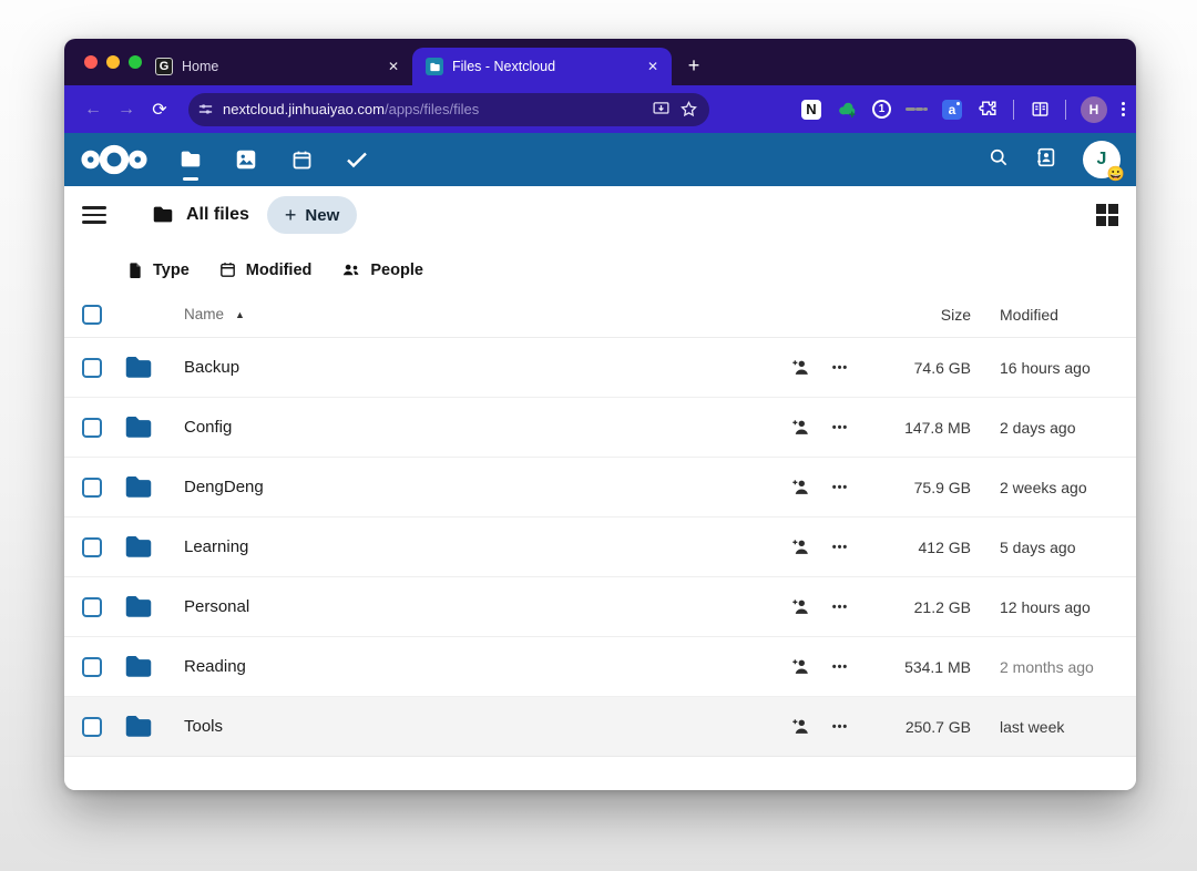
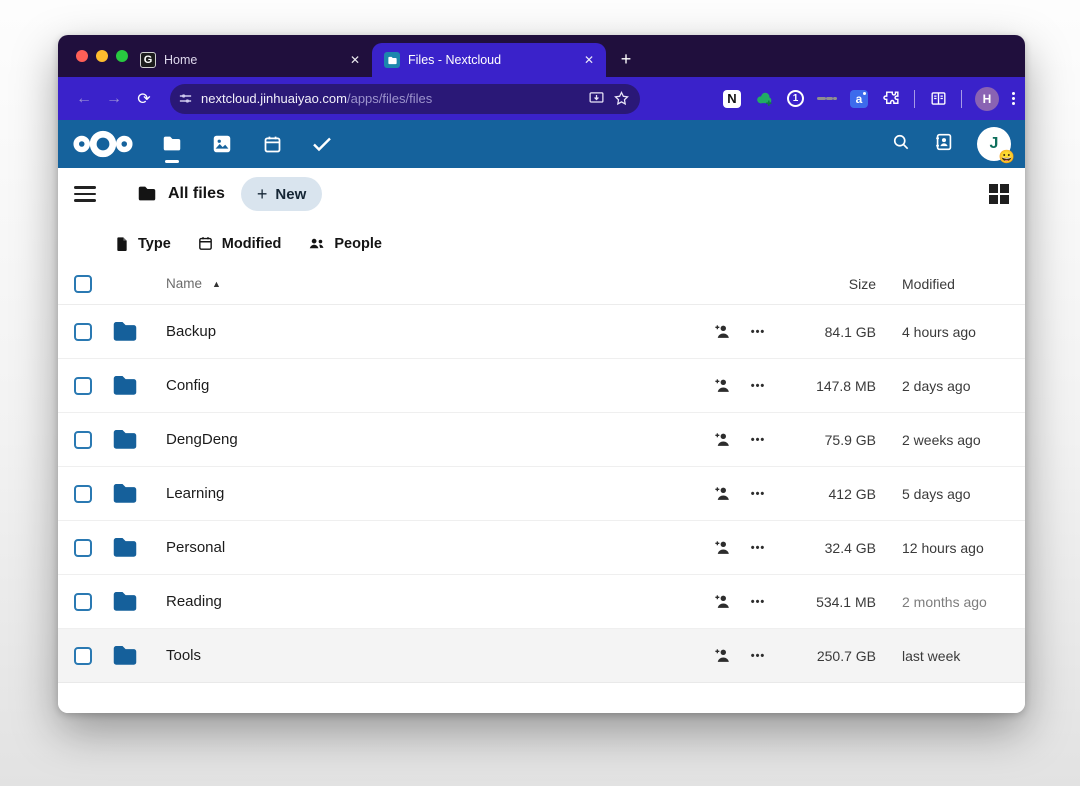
  G
  Home
  ✕
  Files - Nextcloud
  ✕
  +
  ←
  →
  ⟳
  nextcloud.jinhuaiyao.com/apps/files/files
  N
  1
  a
  H
  J
  😀
  All files
  +
  New
  Type
  Modified
  People
  Name
  ▲
  Size
  Modified
  Backup
  •••
- 74.6 GB
+ 84.1 GB
- 16 hours ago
+ 4 hours ago
  Config
  •••
  147.8 MB
  2 days ago
  DengDeng
  •••
  75.9 GB
  2 weeks ago
  Learning
  •••
  412 GB
  5 days ago
  Personal
  •••
- 21.2 GB
+ 32.4 GB
  12 hours ago
  Reading
  •••
  534.1 MB
  2 months ago
  Tools
  •••
  250.7 GB
  last week
